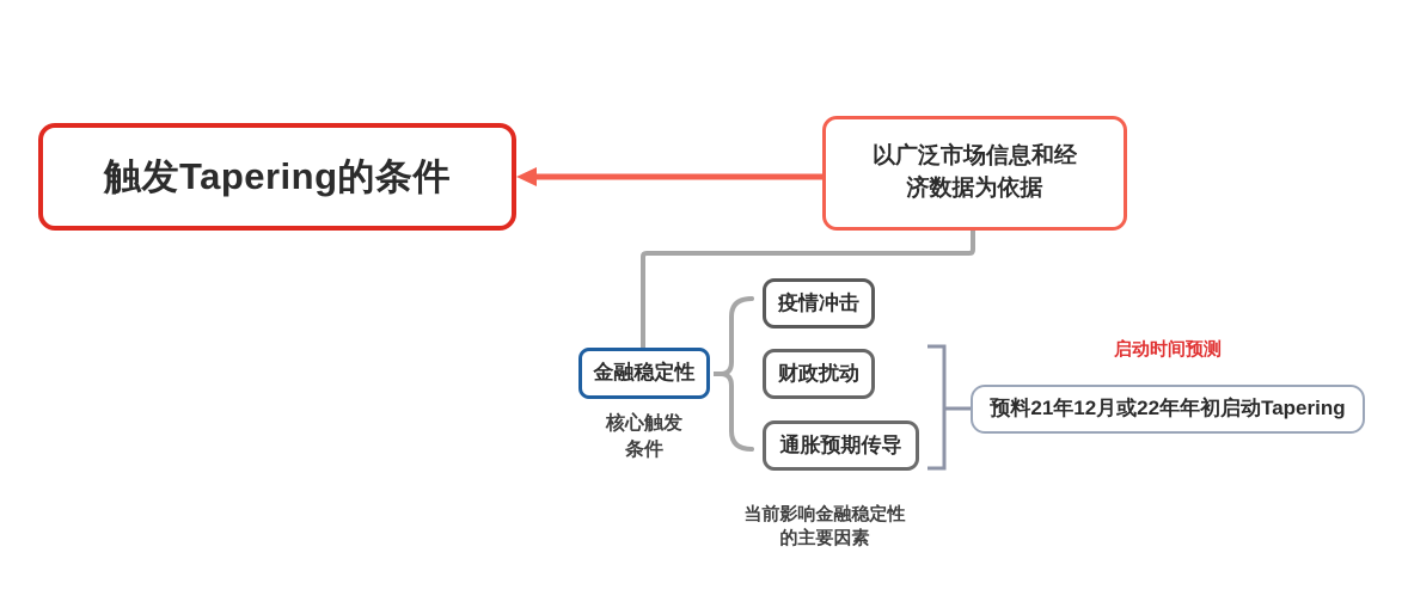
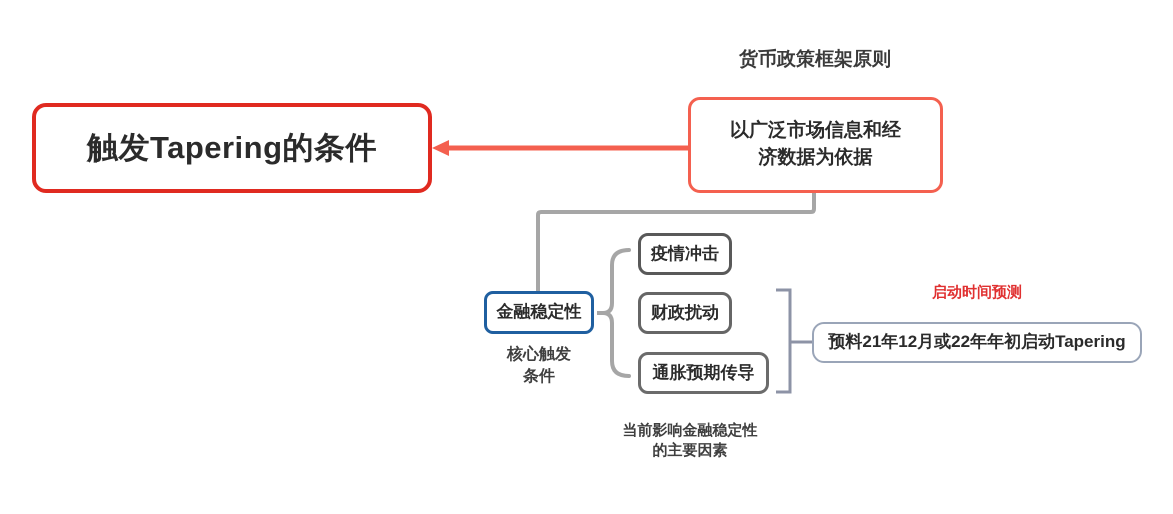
  触发Tapering的条件
+ 货币政策框架原则
  以广泛市场信息和经
  济数据为依据
  金融稳定性
  核心触发
  条件
  疫情冲击
  财政扰动
  通胀预期传导
  当前影响金融稳定性
  的主要因素
  启动时间预测
  预料21年12月或22年年初启动Tapering
